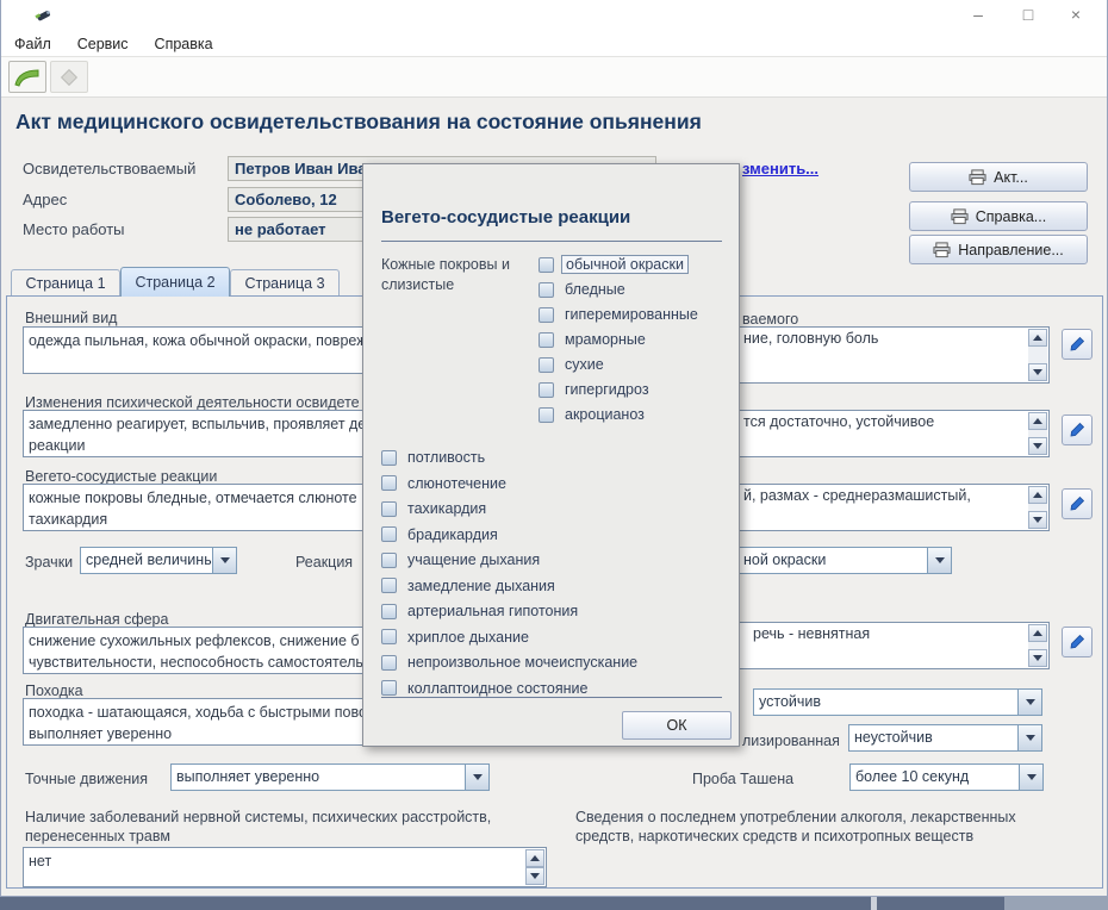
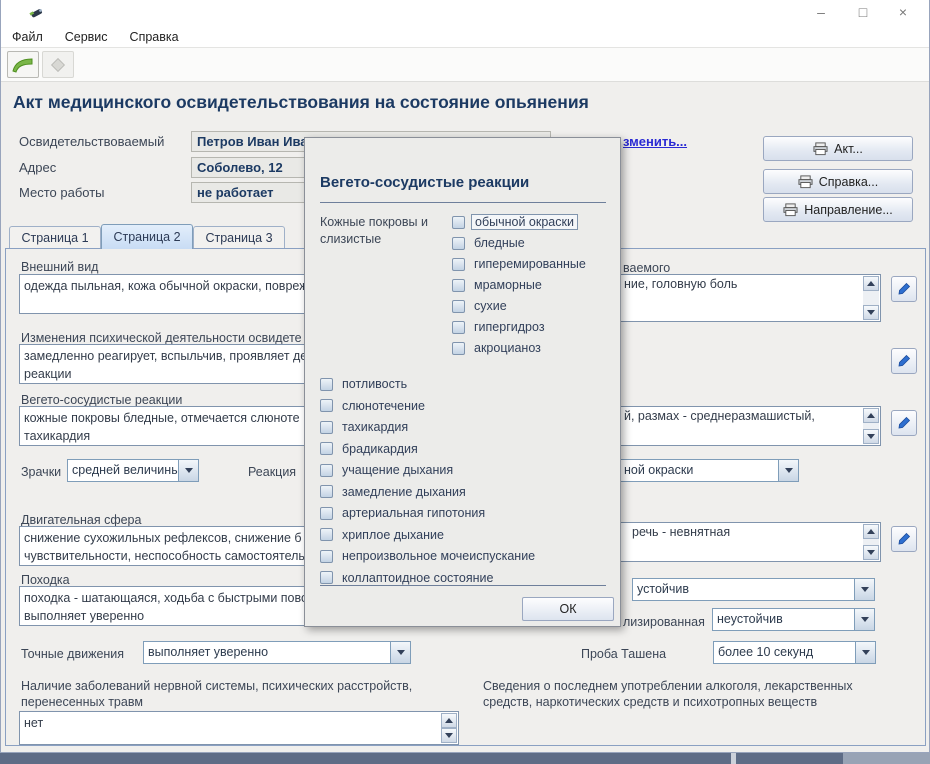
  –
  □
  ×
  Файл
  Сервис
  Справка
  Акт медицинского освидетельствования на состояние опьянения
  Освидетельствоваемый
  Петров Иван Ив
  Адрес
  Соболево, 12
  Место работы
  не работает
  зменить...
  Акт...
  Справка...
  Направление...
  Страница 1
  Страница 2
  Страница 3
  Внешний вид
  одежда пыльная, кожа обычной окраски, повре
  Изменения психической деятельности освидете
  замедленно реагирует, вспыльчив, проявляет д
  реакции
  Вегето-сосудистые реакции
  кожные покровы бледные, отмечается слюноте
  тахикардия
  Зрачки
  средней величины
  Реакция
  Двигательная сфера
  снижение сухожильных рефлексов, снижение б
  чувствительности, неспособность самостоятель
  Походка
  походка - шатающаяся, ходьба с быстрыми пов
  выполняет уверенно
  Точные движения
  выполняет уверенно
  Наличие заболеваний нервной системы, психических расстройств, перенесенных травм
  нет
  ваемого
  ние, головную боль
- тся достаточно, устойчивое
  й, размах - среднеразмашистый,
  ной окраски
  речь - невнятная
  устойчив
  лизированная
  неустойчив
  Проба Ташена
  более 10 секунд
  Сведения о последнем употреблении алкоголя, лекарственных средств, наркотических средств и психотропных веществ
  Вегето-сосудистые реакции
  Кожные покровы и слизистые
  обычной окраски
  бледные
  гиперемированные
  мраморные
  сухие
  гипергидроз
  акроцианоз
  потливость
  слюнотечение
  тахикардия
  брадикардия
  учащение дыхания
  замедление дыхания
  артериальная гипотония
  хриплое дыхание
  непроизвольное мочеиспускание
  коллаптоидное состояние
  ОК
